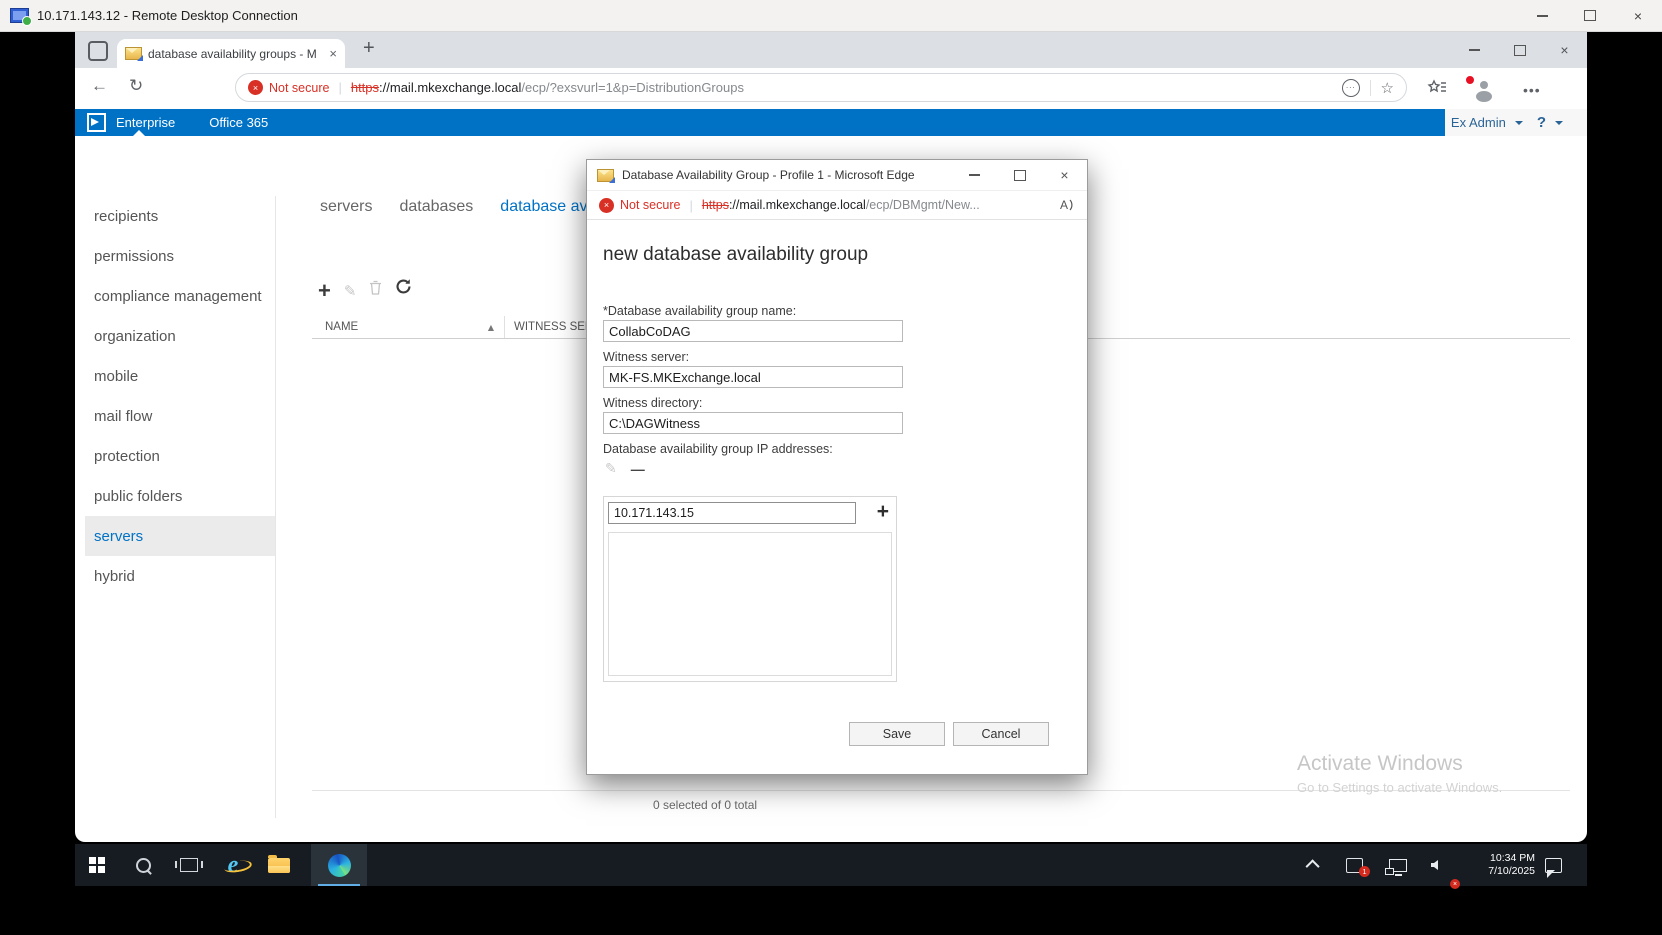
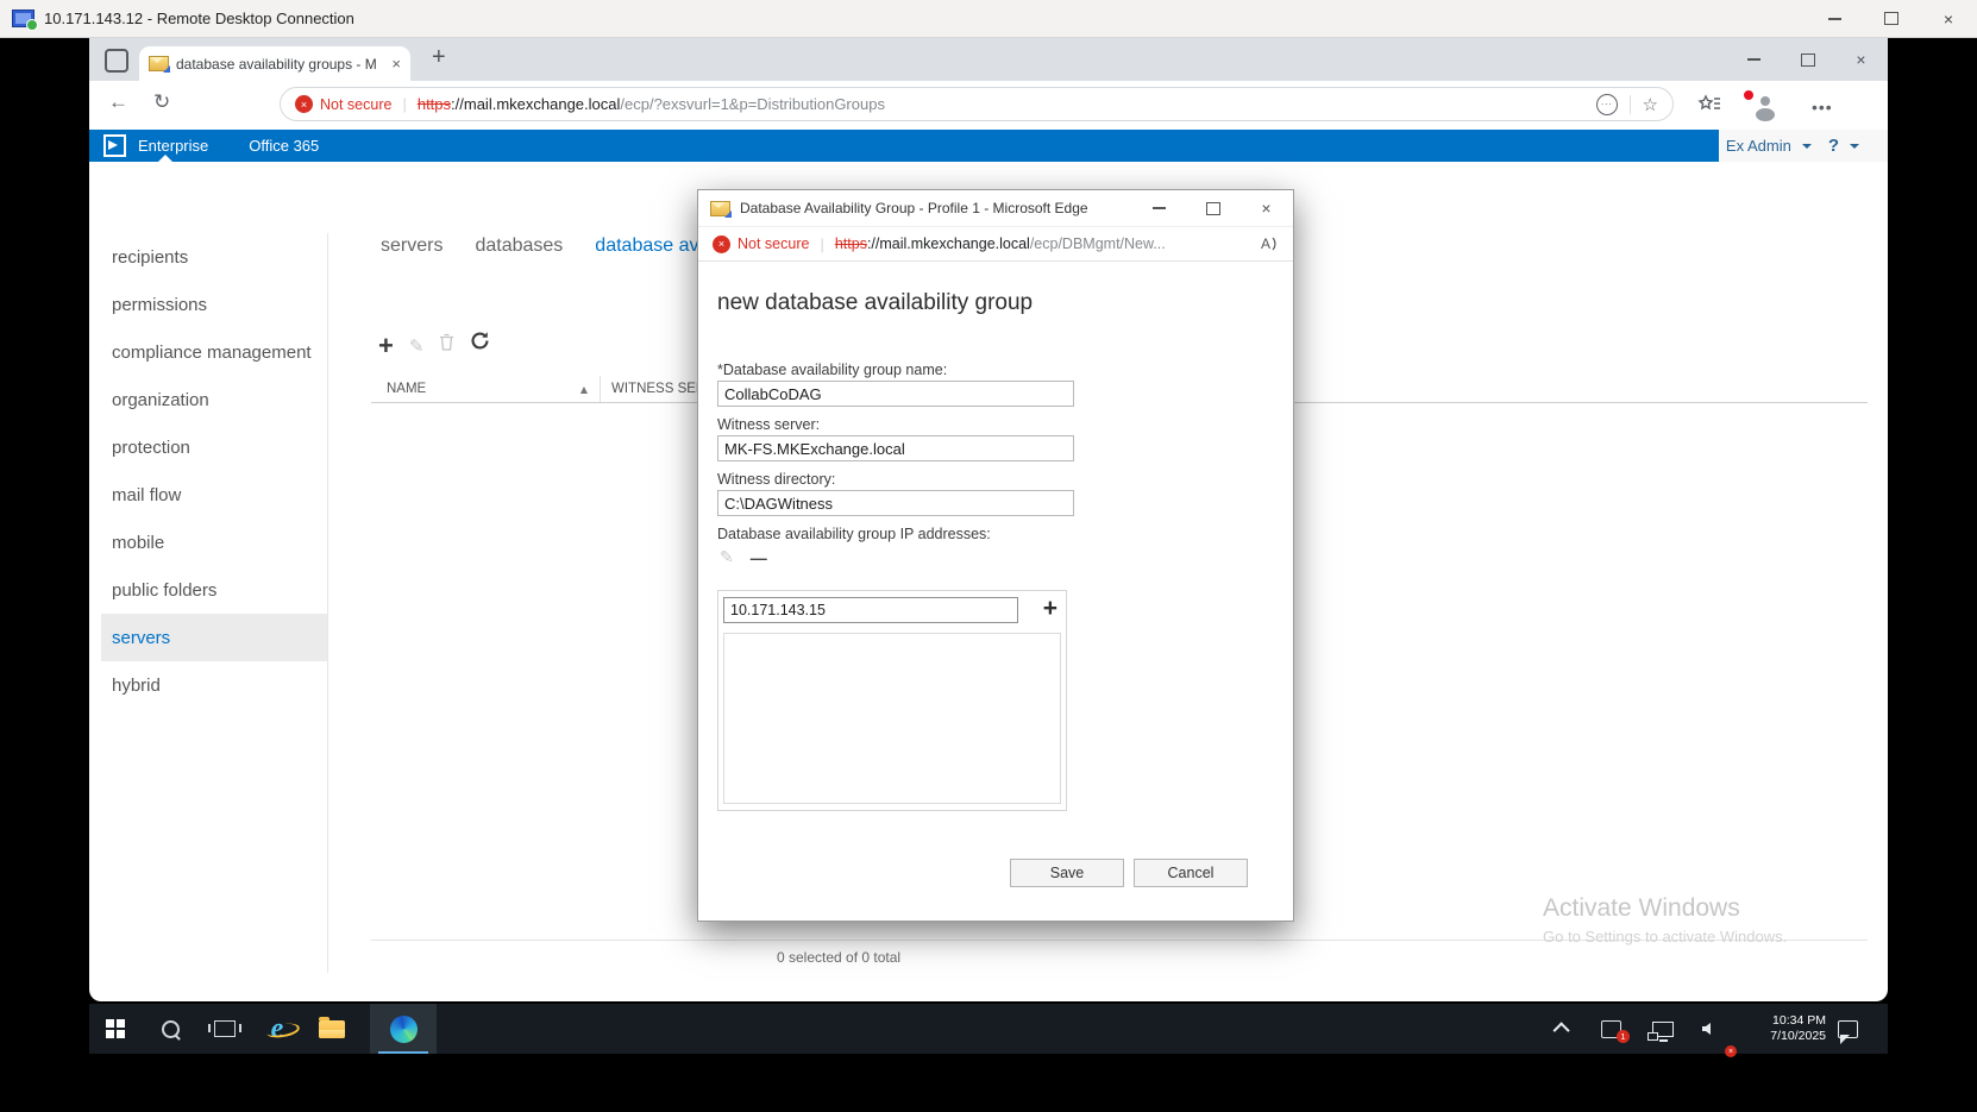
  10.171.143.12 - Remote Desktop Connection
  ×
  database availability groups - M
  ×
  +
  ×
  ←
  ↻
  ×
  Not secure
  |
  https
  ://
  mail.mkexchange.local
  /ecp/?exsvurl=1&p=DistributionGroups
  ···
  ☆
  •••
  Enterprise
  Office 365
  Ex Admin
  ?
  recipients
  permissions
  compliance management
  organization
- mobile
+ protection
  mail flow
- protection
+ mobile
  public folders
  servers
  hybrid
  servers
  databases
  +
  ✎
  NAME
  ▲
  0 selected of 0 total
  Activate Windows
  Go to Settings to activate Windows.
  Database Availability Group - Profile 1 - Microsoft Edge
  ×
  ×
  Not secure
  |
  https
  ://
  mail.mkexchange.local
  /ecp/DBMgmt/New...
  A
  new database availability group
  *Database availability group name:
  CollabCoDAG
  Witness server:
  MK-FS.MKExchange.local
  Witness directory:
  C:\DAGWitness
  Database availability group IP addresses:
  ✎
  —
  10.171.143.15
  +
  Save
  Cancel
  e
  1
  10:34 PM
  7/10/2025
